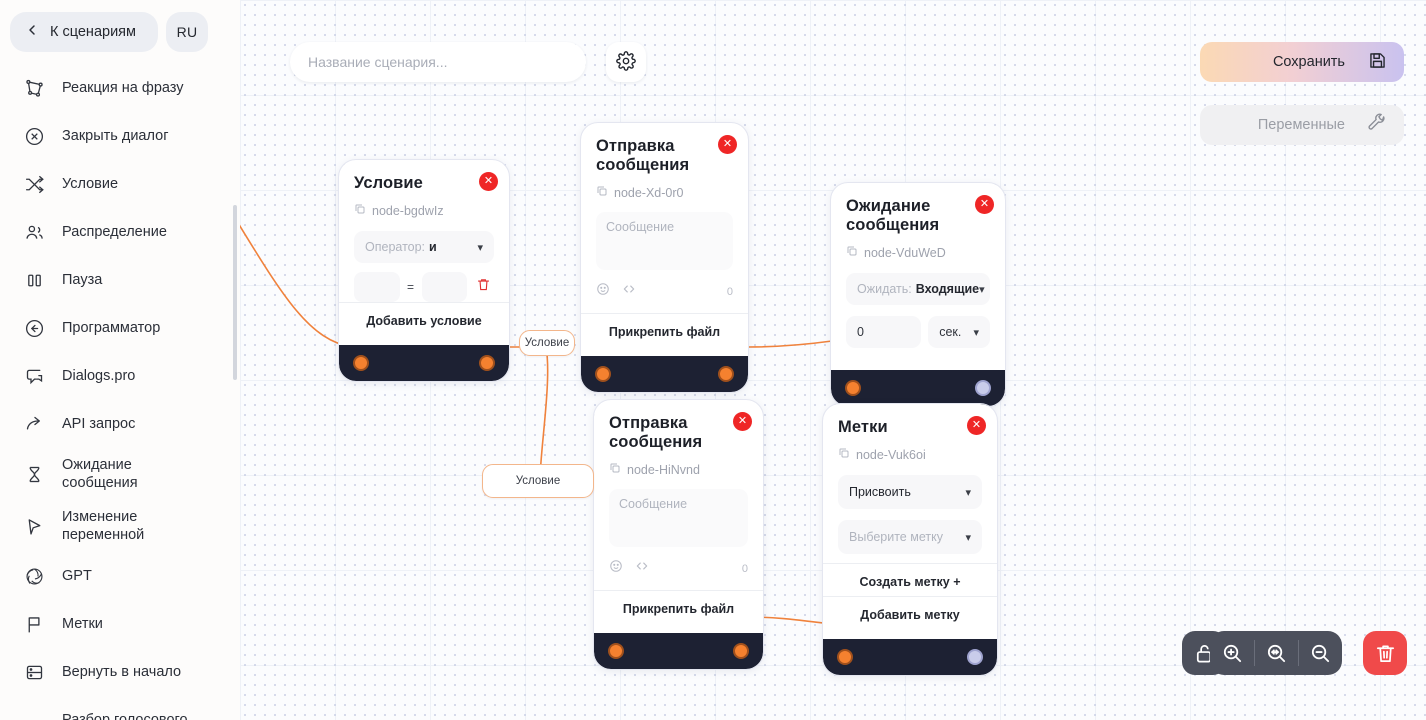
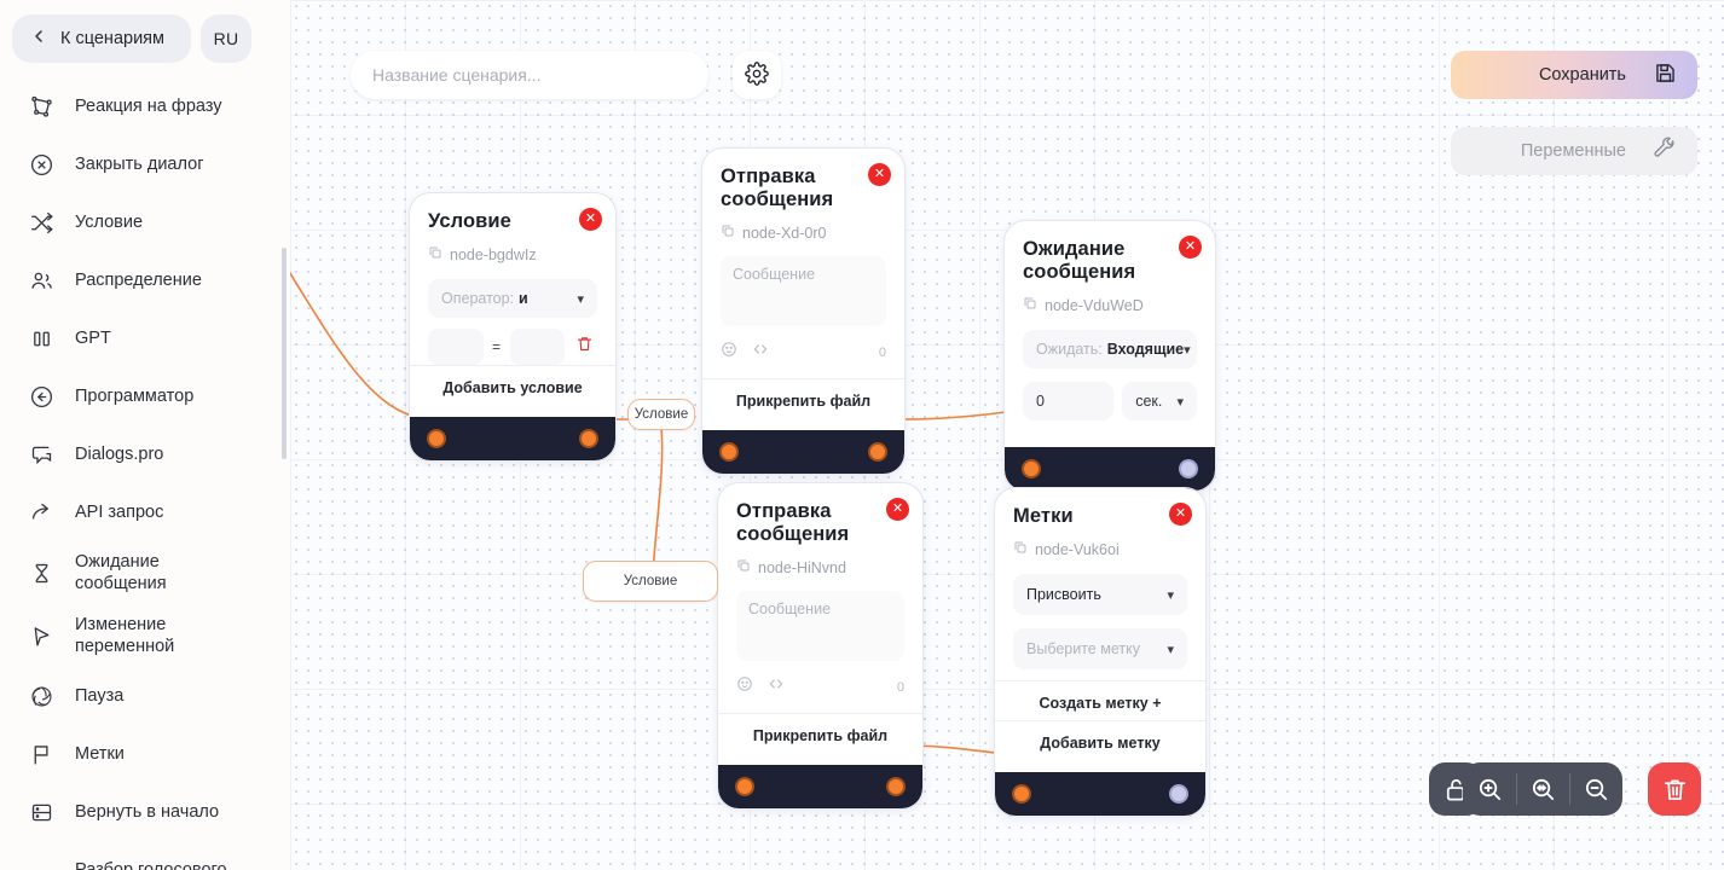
  К сценариям
  RU
  Реакция на фразу
  Закрыть диалог
  Условие
  Распределение
- Пауза
+ GPT
  Программатор
  Dialogs.pro
  API запрос
  Ожидание
  сообщения
  Изменение
  переменной
- GPT
+ Пауза
  Метки
  Вернуть в начало
  Название сценария...
  Сохранить
  Переменные
  Условие
  ✕
  node-bgdwIz
  Оператор:
  и
  ▾
  =
  Добавить условие
  Отправка
  сообщения
  ✕
  node-Xd-0r0
  Сообщение
  0
  Прикрепить файл
  Ожидание
  сообщения
  ✕
  node-VduWeD
  Ожидать:
  Входящие
  ▾
  0
  сек.
  ▾
  Отправка
  сообщения
  ✕
  node-HiNvnd
  Сообщение
  0
  Прикрепить файл
  Метки
  ✕
  node-Vuk6oi
  Присвоить
  ▾
  Выберите метку
  ▾
  Создать метку +
  Добавить метку
  Условие
  Условие
